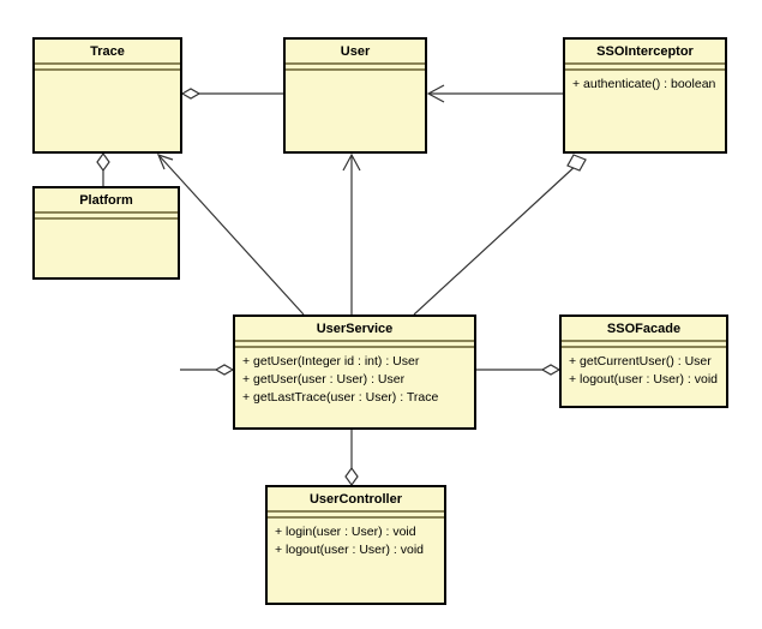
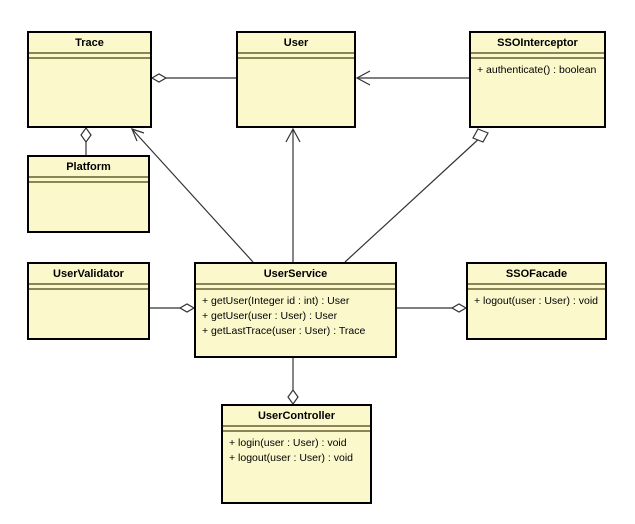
  Trace
  User
  SSOInterceptor
  + authenticate() : boolean
  Platform
+ UserValidator
  UserService
  + getUser(Integer id : int) : User
  + getUser(user : User) : User
  + getLastTrace(user : User) : Trace
  SSOFacade
- + getCurrentUser() : User
  + logout(user : User) : void
  UserController
  + login(user : User) : void
  + logout(user : User) : void
